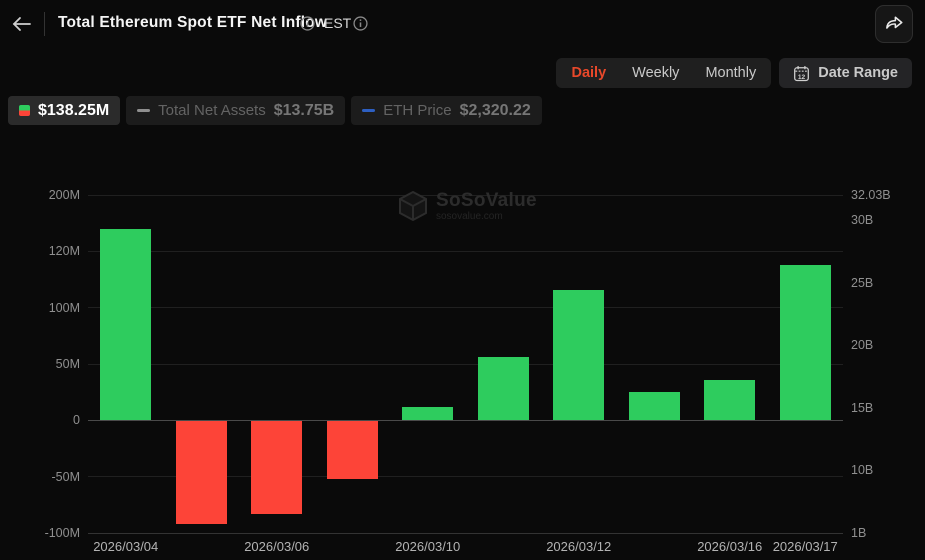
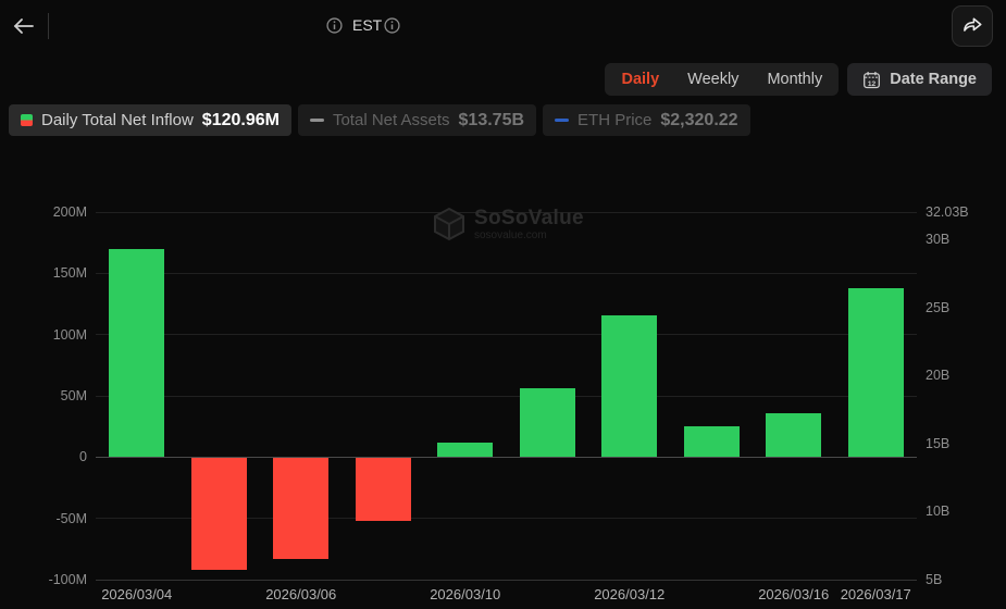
- Total Ethereum Spot ETF Net Inflow
  EST
  Daily
  Weekly
  Monthly
  Date Range
+ Daily Total Net Inflow
- $138.25M
+ $120.96M
  Total Net Assets
  $13.75B
  ETH Price
  $2,320.22
  200M
- 120M
+ 150M
  100M
  50M
  0
  -50M
  -100M
  32.03B
  30B
  25B
  20B
  15B
  10B
- 1B
+ 5B
  2026/03/04
  2026/03/06
  2026/03/10
  2026/03/12
  2026/03/16
  2026/03/17
  SoSoValue
  sosovalue.com
